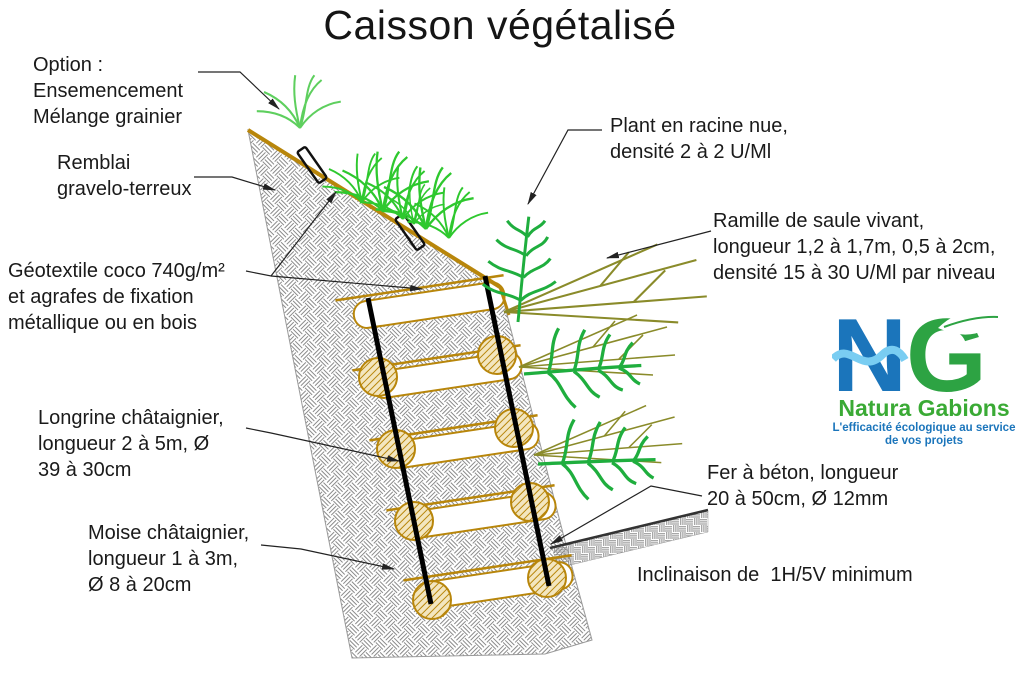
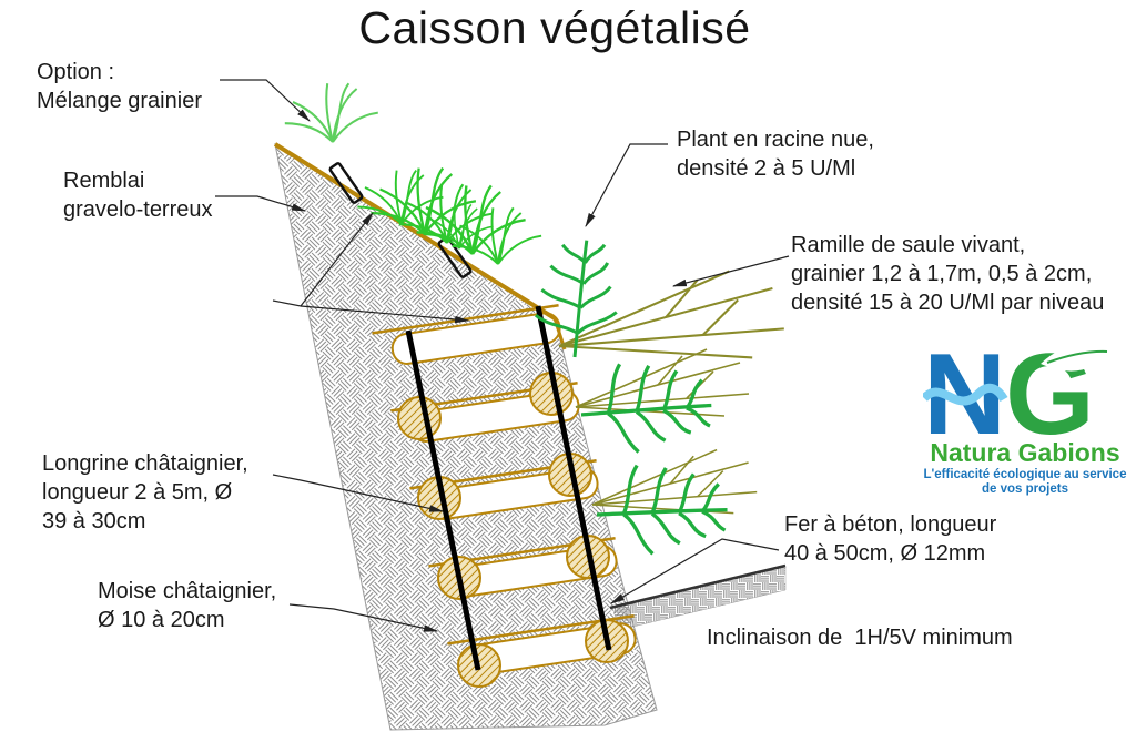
  Caisson végétalisé
  Option :
- Ensemencement
  Mélange grainier
  Remblai
  gravelo-terreux
- Géotextile coco 740g/m²
- et agrafes de fixation
- métallique ou en bois
  Plant en racine nue,
- densité 2 à 2 U/Ml
+ densité 2 à 5 U/Ml
  Ramille de saule vivant,
- longueur 1,2 à 1,7m, 0,5 à 2cm,
+ grainier 1,2 à 1,7m, 0,5 à 2cm,
- densité 15 à 30 U/Ml par niveau
+ densité 15 à 20 U/Ml par niveau
  Longrine châtaignier,
  longueur 2 à 5m, Ø
  39 à 30cm
  Moise châtaignier,
- longueur 1 à 3m,
- Ø 8 à 20cm
+ Ø 10 à 20cm
  Fer à béton, longueur
- 20 à 50cm, Ø 12mm
+ 40 à 50cm, Ø 12mm
  Inclinaison de 1H/5V minimum
  N
  G
  Natura Gabions
  L'efficacité écologique au service
  de vos projets
